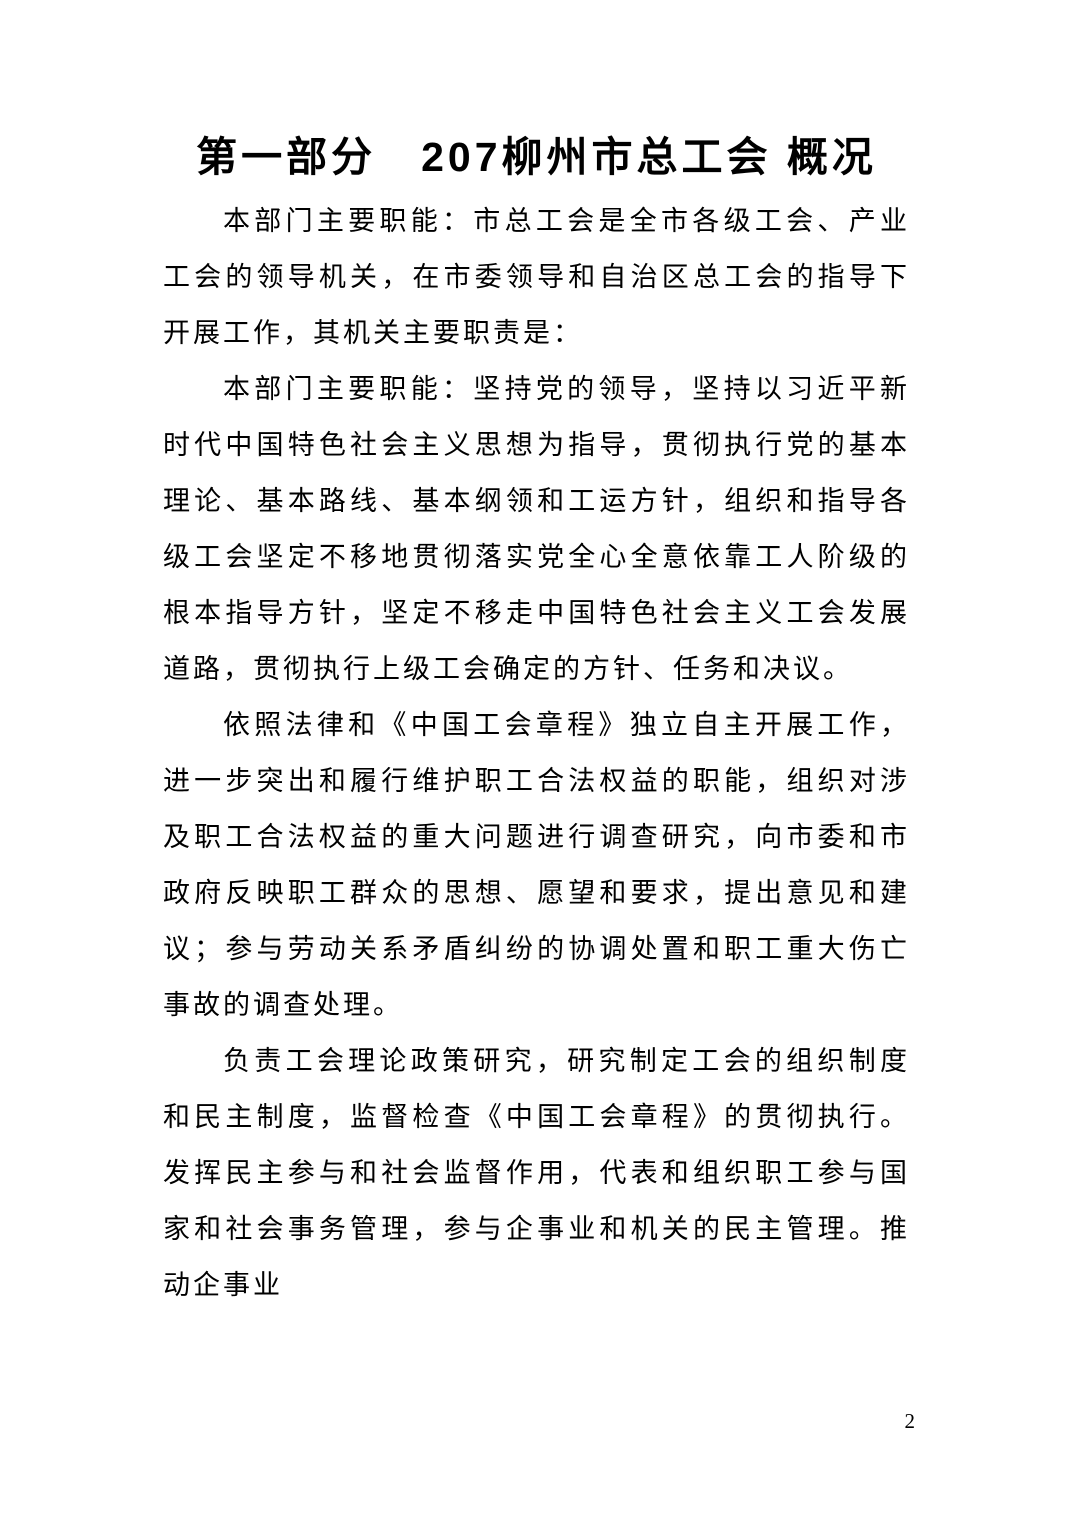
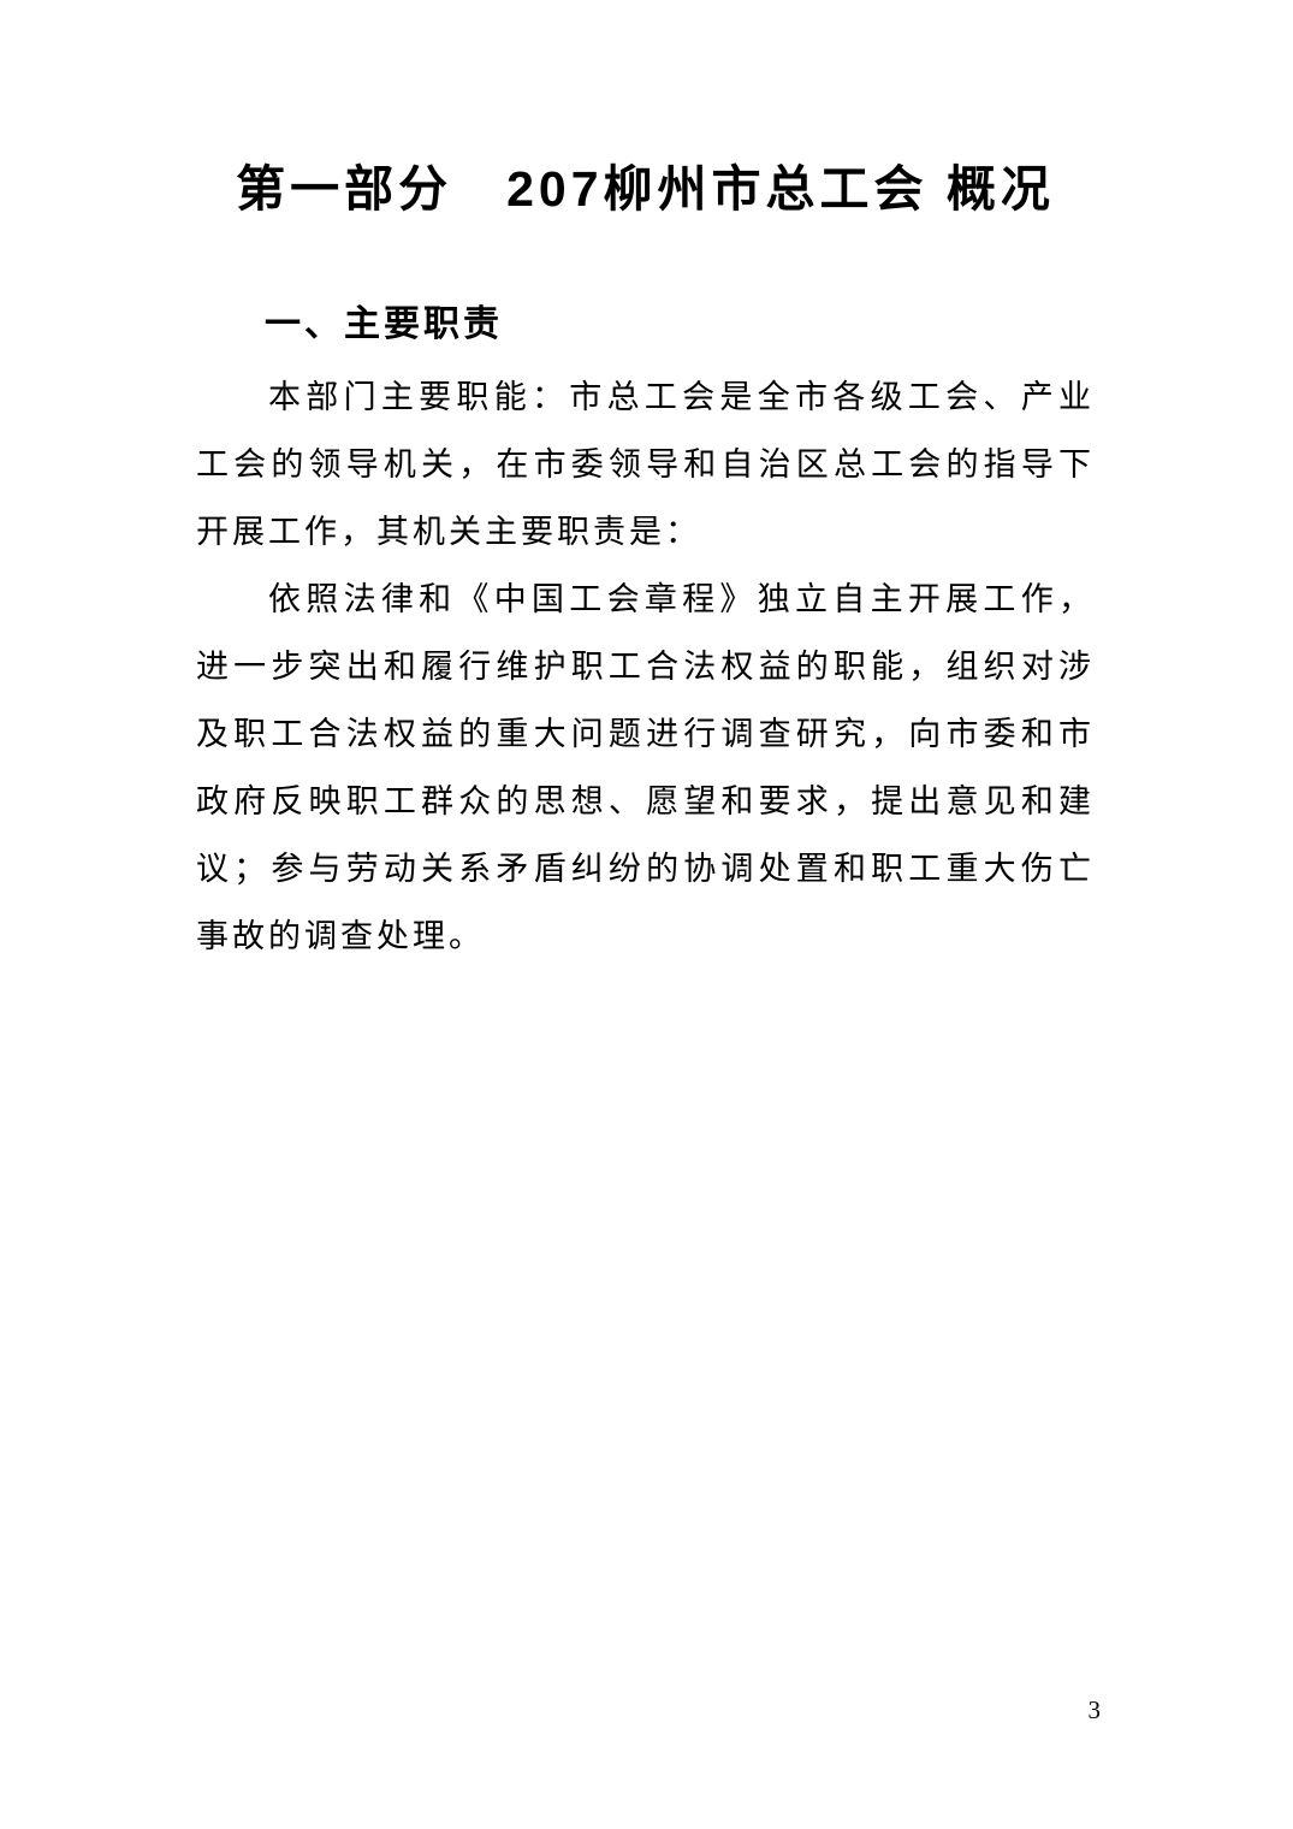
  第一部分 207柳州市总工会 概况
+ 一、主要职责
  本部门主要职能：市总工会是全市各级工会、产业工会的领导机关，在市委领导和自治区总工会的指导下开展工作，其机关主要职责是：
- 本部门主要职能：坚持党的领导，坚持以习近平新时代中国特色社会主义思想为指导，贯彻执行党的基本理论、基本路线、基本纲领和工运方针，组织和指导各级工会坚定不移地贯彻落实党全心全意依靠工人阶级的根本指导方针，坚定不移走中国特色社会主义工会发展道路，贯彻执行上级工会确定的方针、任务和决议。
  依照法律和《中国工会章程》独立自主开展工作，进一步突出和履行维护职工合法权益的职能，组织对涉及职工合法权益的重大问题进行调查研究，向市委和市政府反映职工群众的思想、愿望和要求，提出意见和建议；参与劳动关系矛盾纠纷的协调处置和职工重大伤亡事故的调查处理。
- 负责工会理论政策研究，研究制定工会的组织制度和民主制度，监督检查《中国工会章程》的贯彻执行。发挥民主参与和社会监督作用，代表和组织职工参与国家和社会事务管理，参与企事业和机关的民主管理。推动企事业
- 2
+ 3
